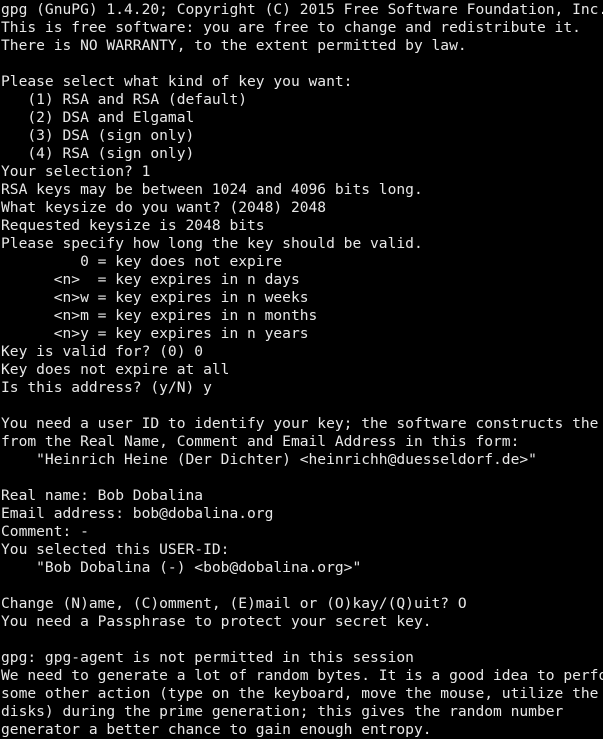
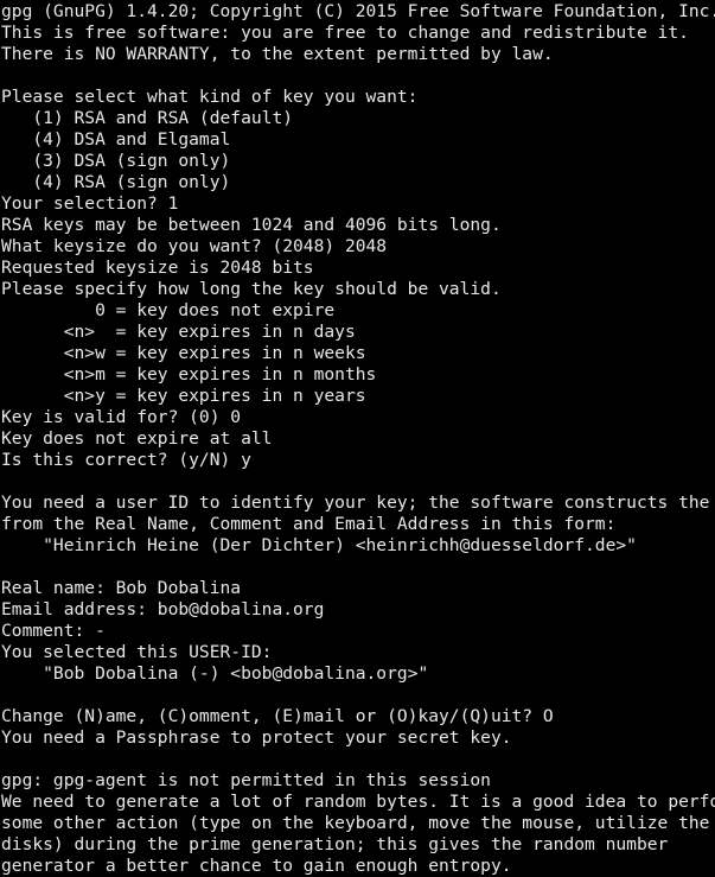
  gpg (GnuPG) 1.4.20; Copyright (C) 2015 Free Software Foundation, Inc
  This is free software: you are free to change and redistribute it.
  There is NO WARRANTY, to the extent permitted by law.
  Please select what kind of key you want:
  (1) RSA and RSA (default)
- (2) DSA and Elgamal
+ (4) DSA and Elgamal
  (3) DSA (sign only)
  (4) RSA (sign only)
  Your selection? 1
  RSA keys may be between 1024 and 4096 bits long.
  What keysize do you want? (2048) 2048
  Requested keysize is 2048 bits
  Please specify how long the key should be valid.
  0 = key does not expire
  <n> = key expires in n days
  <n>w = key expires in n weeks
  <n>m = key expires in n months
  <n>y = key expires in n years
  Key is valid for? (0) 0
  Key does not expire at all
- Is this address? (y/N) y
+ Is this correct? (y/N) y
  You need a user ID to identify your key; the software constructs the
  from the Real Name, Comment and Email Address in this form:
  "Heinrich Heine (Der Dichter) <heinrichh@duesseldorf.de>"
  Real name: Bob Dobalina
  Email address: bob@dobalina.org
  Comment: -
  You selected this USER-ID:
  "Bob Dobalina (-) <bob@dobalina.org>"
  Change (N)ame, (C)omment, (E)mail or (O)kay/(Q)uit? O
  You need a Passphrase to protect your secret key.
  gpg: gpg-agent is not permitted in this session
  We need to generate a lot of random bytes. It is a good idea to perf
  some other action (type on the keyboard, move the mouse, utilize the
  disks) during the prime generation; this gives the random number
  generator a better chance to gain enough entropy.
